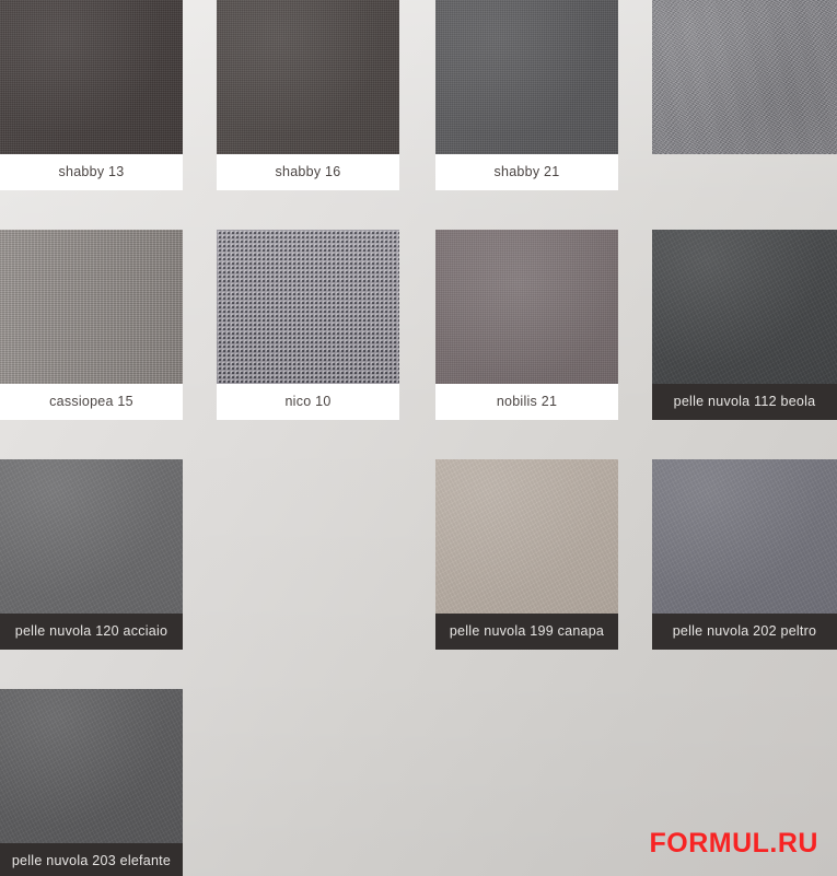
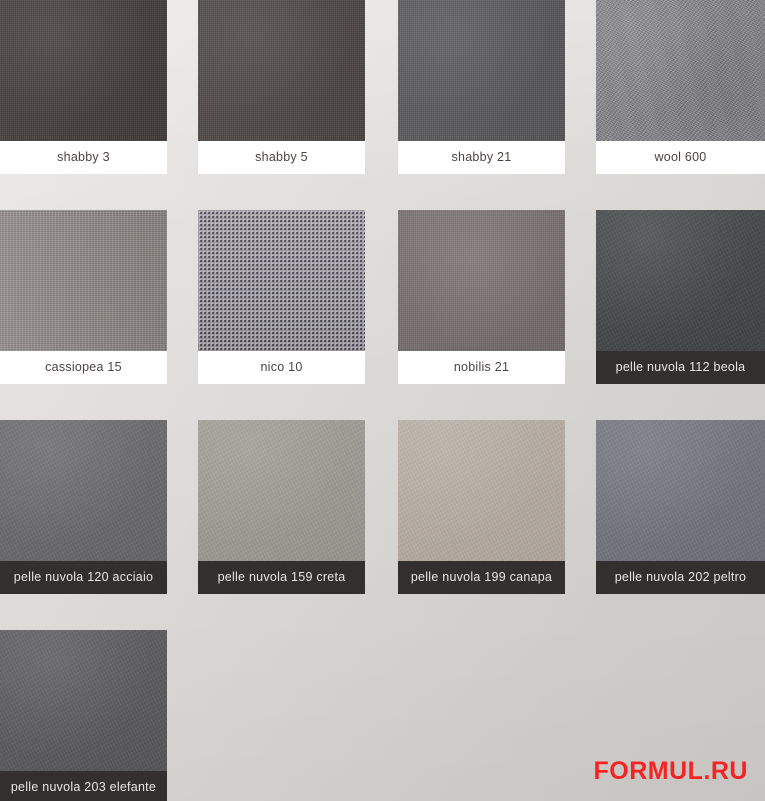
- shabby 13
+ shabby 3
- shabby 16
+ shabby 5
  shabby 21
+ wool 600
  cassiopea 15
  nico 10
  nobilis 21
  pelle nuvola 112 beola
  pelle nuvola 120 acciaio
+ pelle nuvola 159 creta
  pelle nuvola 199 canapa
  pelle nuvola 202 peltro
  pelle nuvola 203 elefante
  FORMUL.RU
